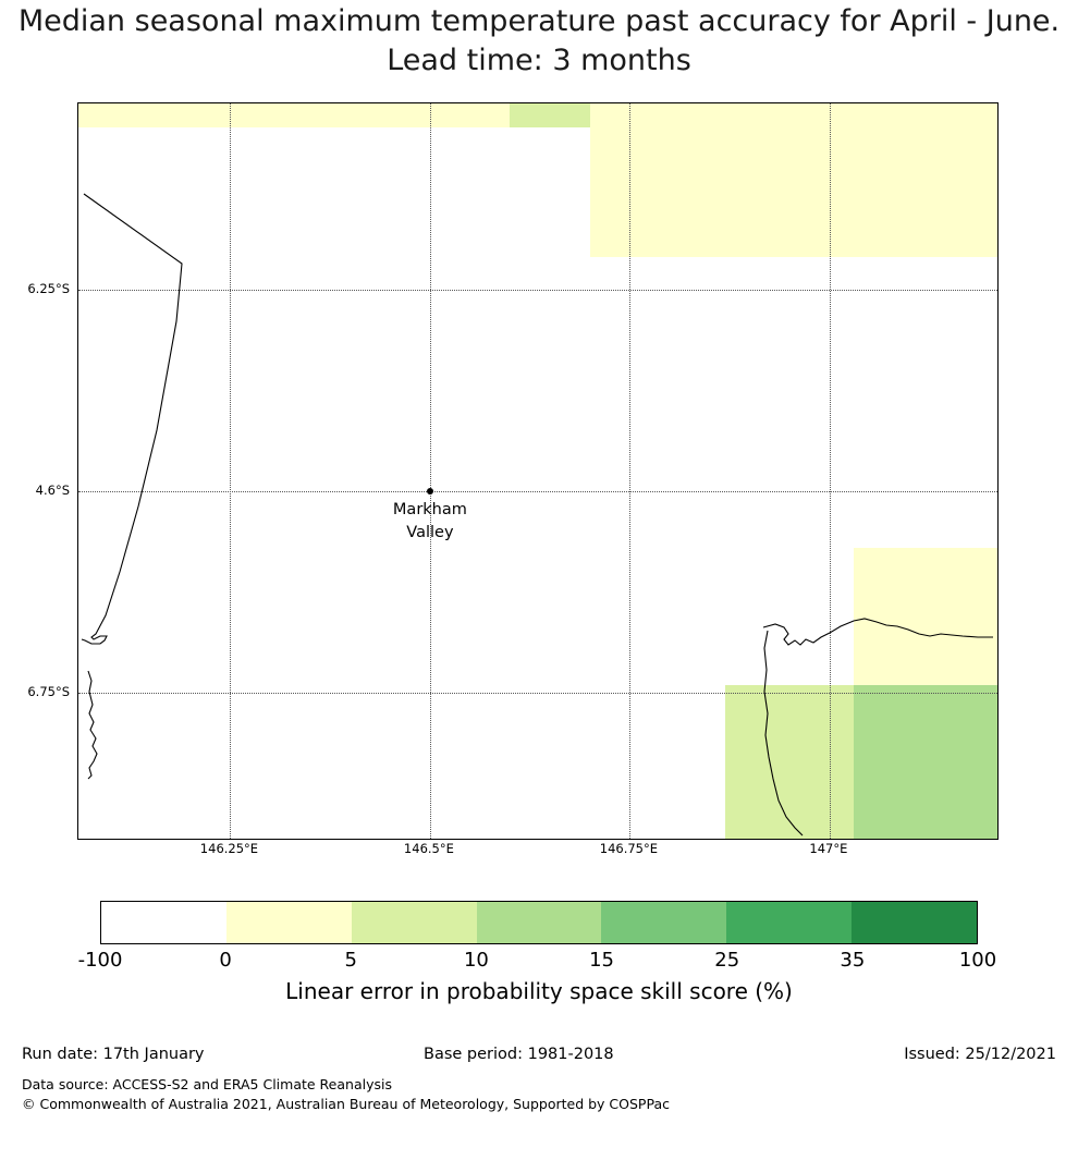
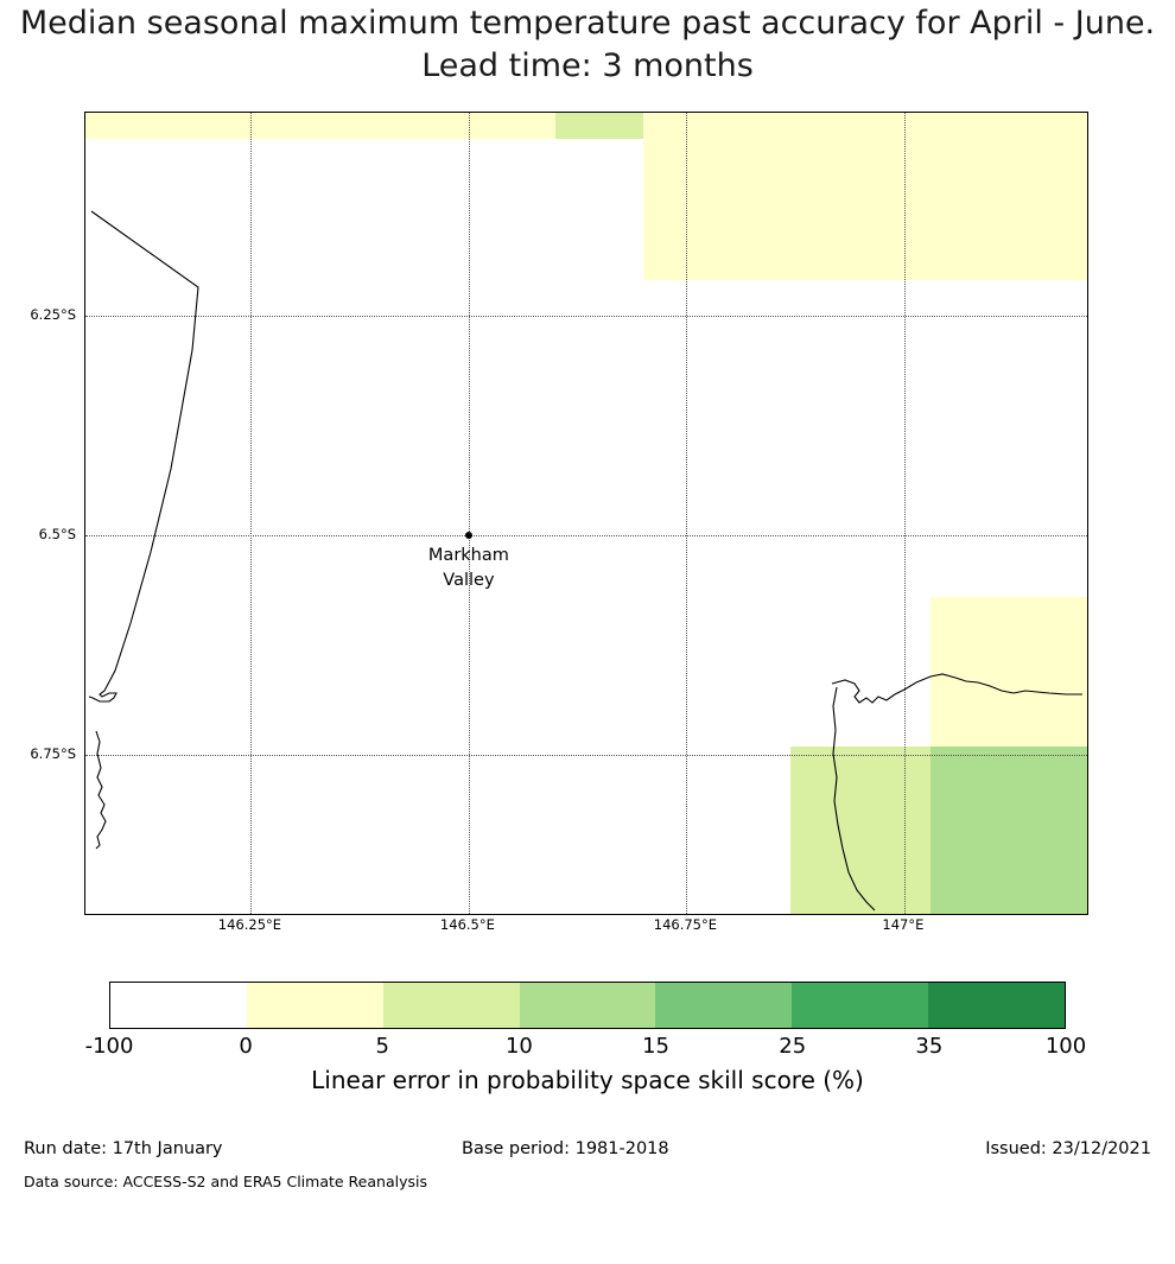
  Median seasonal maximum temperature past accuracy for April - June. Lead time: 3 months
  Markham
  Valley
  146.25°E
  146.5°E
  146.75°E
  147°E
  6.25°S
- 4.6°S
+ 6.5°S
  6.75°S
  -100
  0
  5
  10
  15
  25
  35
  100
  Linear error in probability space skill score (%)
  Run date: 17th January
  Base period: 1981-2018
- Issued: 25/12/2021
+ Issued: 23/12/2021
  Data source: ACCESS-S2 and ERA5 Climate Reanalysis
- © Commonwealth of Australia 2021, Australian Bureau of Meteorology, Supported by COSPPac
